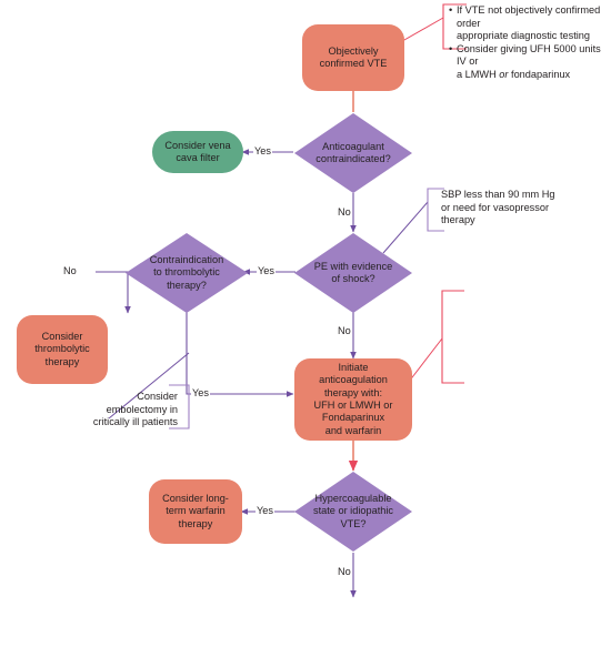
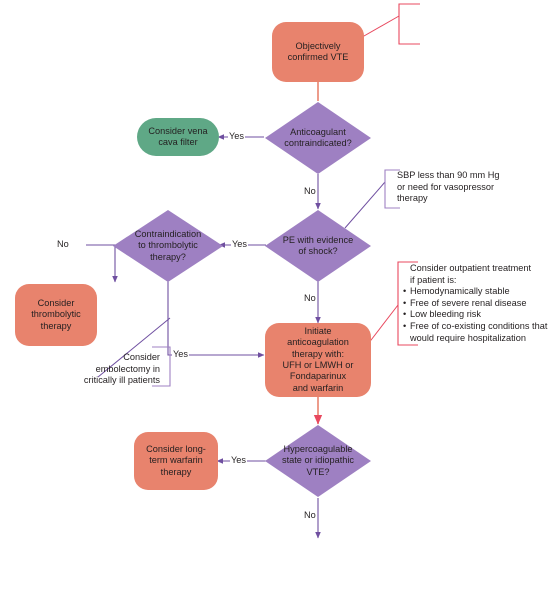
  Objectively
  confirmed VTE
  Anticoagulant
  contraindicated?
  Consider vena
  cava filter
  PE with evidence
  of shock?
  Contraindication
  to thrombolytic
  therapy?
  Consider
  thrombolytic
  therapy
  Initiate
  anticoagulation
  therapy with:
  UFH or LMWH or
  Fondaparinux
  and warfarin
  Hypercoagulable
  state or idiopathic
  VTE?
  Consider long-
  term warfarin
  therapy
  Yes
  No
  Yes
  No
  No
  Yes
  Yes
  No
- If VTE not objectively confirmed order
- appropriate diagnostic testing
- Consider giving UFH 5000 units IV or
- a LMWH or fondaparinux
  SBP less than 90 mm Hg
  or need for vasopressor
  therapy
+ Consider outpatient treatment
+ if patient is:
+ Hemodynamically stable
+ Free of severe renal disease
+ Low bleeding risk
+ Free of co-existing conditions that
+ would require hospitalization
  Consider
  embolectomy in
  critically ill patients
